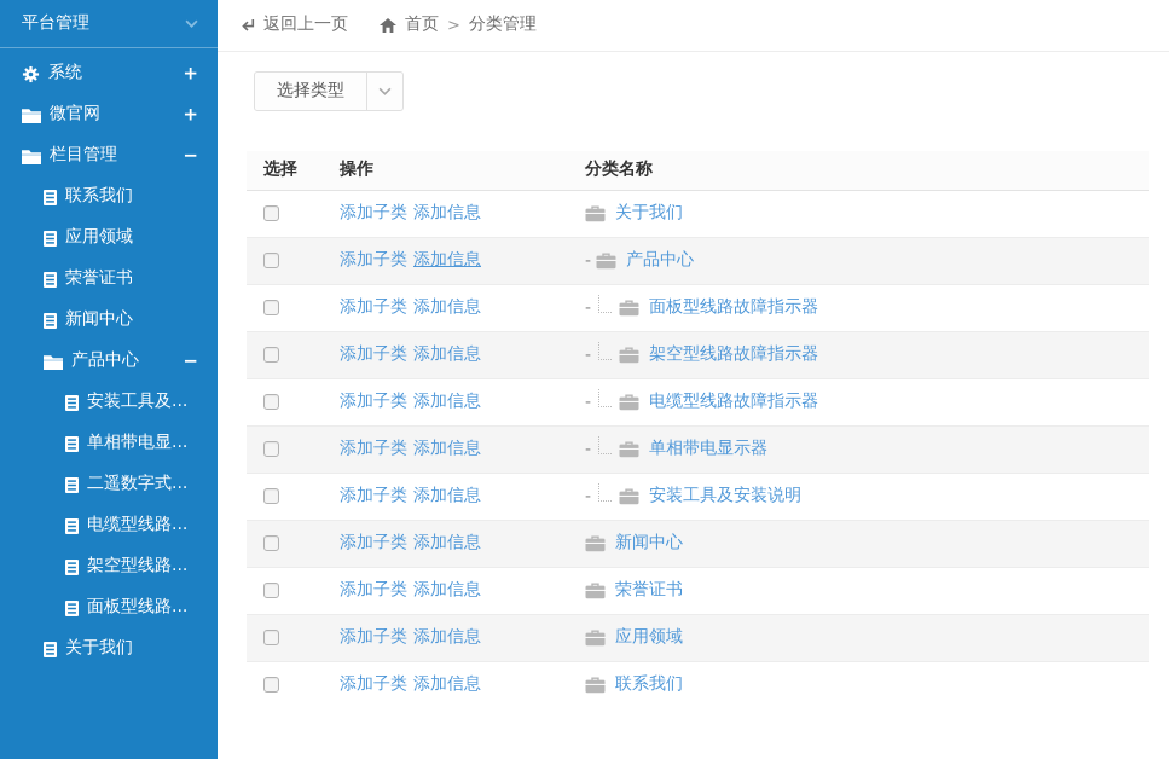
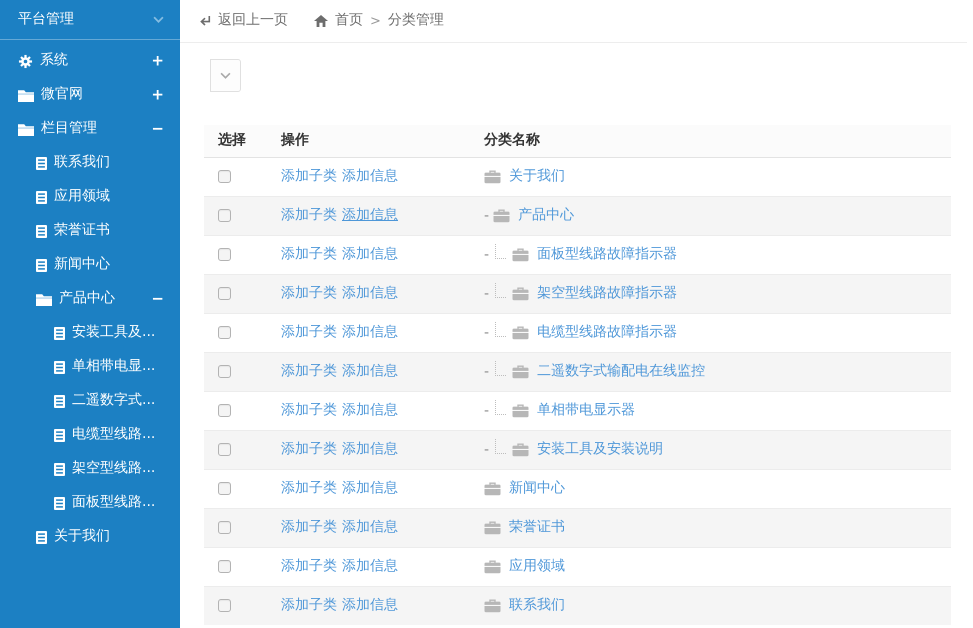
  平台管理
  系统
  +
  微官网
  +
  栏目管理
  −
  联系我们
  应用领域
  荣誉证书
  新闻中心
  产品中心
  −
  安装工具及...
  单相带电显...
  二遥数字式...
  电缆型线路...
  架空型线路...
  面板型线路...
  关于我们
  返回上一页
  首页
  >
  分类管理
- 选择类型
  选择	操作	分类名称
  	添加子类 添加信息	关于我们
  	添加子类 添加信息	- 产品中心
  	添加子类 添加信息	- 面板型线路故障指示器
  	添加子类 添加信息	- 架空型线路故障指示器
  	添加子类 添加信息	- 电缆型线路故障指示器
+ 	添加子类 添加信息	- 二遥数字式输配电在线监控
  	添加子类 添加信息	- 单相带电显示器
  	添加子类 添加信息	- 安装工具及安装说明
  	添加子类 添加信息	新闻中心
  	添加子类 添加信息	荣誉证书
  	添加子类 添加信息	应用领域
  	添加子类 添加信息	联系我们
